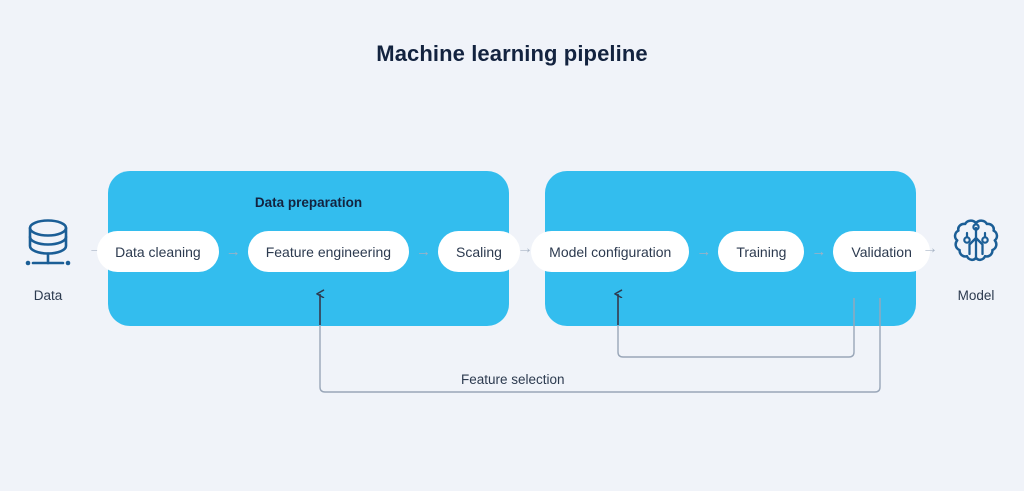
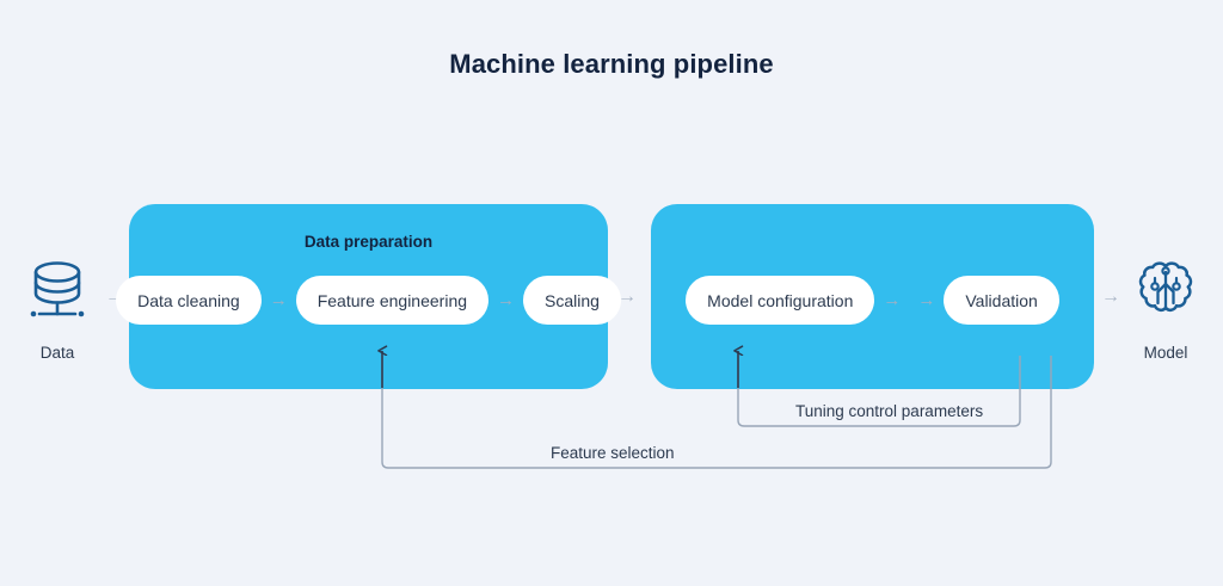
  Machine learning pipeline
  Data
  →
  Data preparation
  Data cleaning
  →
  Feature engineering
  →
  Scaling
  →
  Model configuration
  →
- Training
  →
  Validation
  →
  Model
+ Tuning control parameters
  Feature selection
